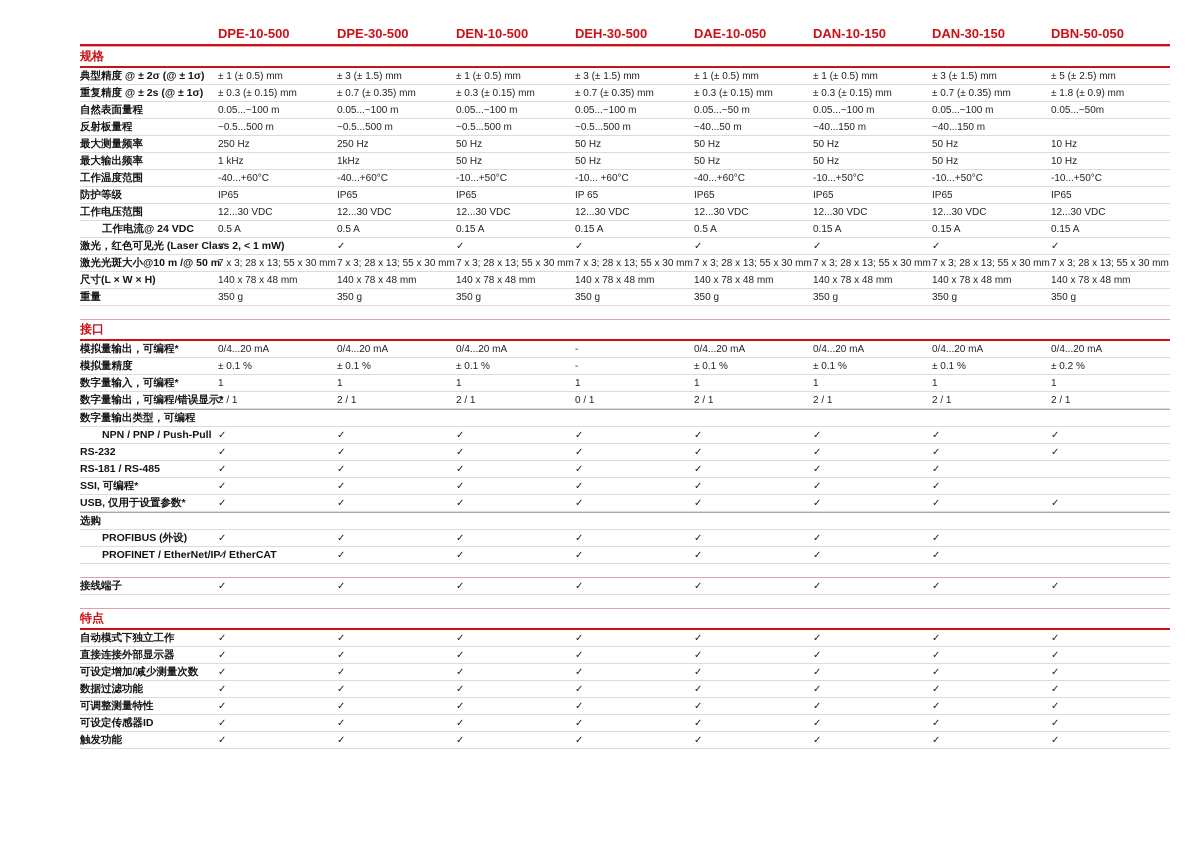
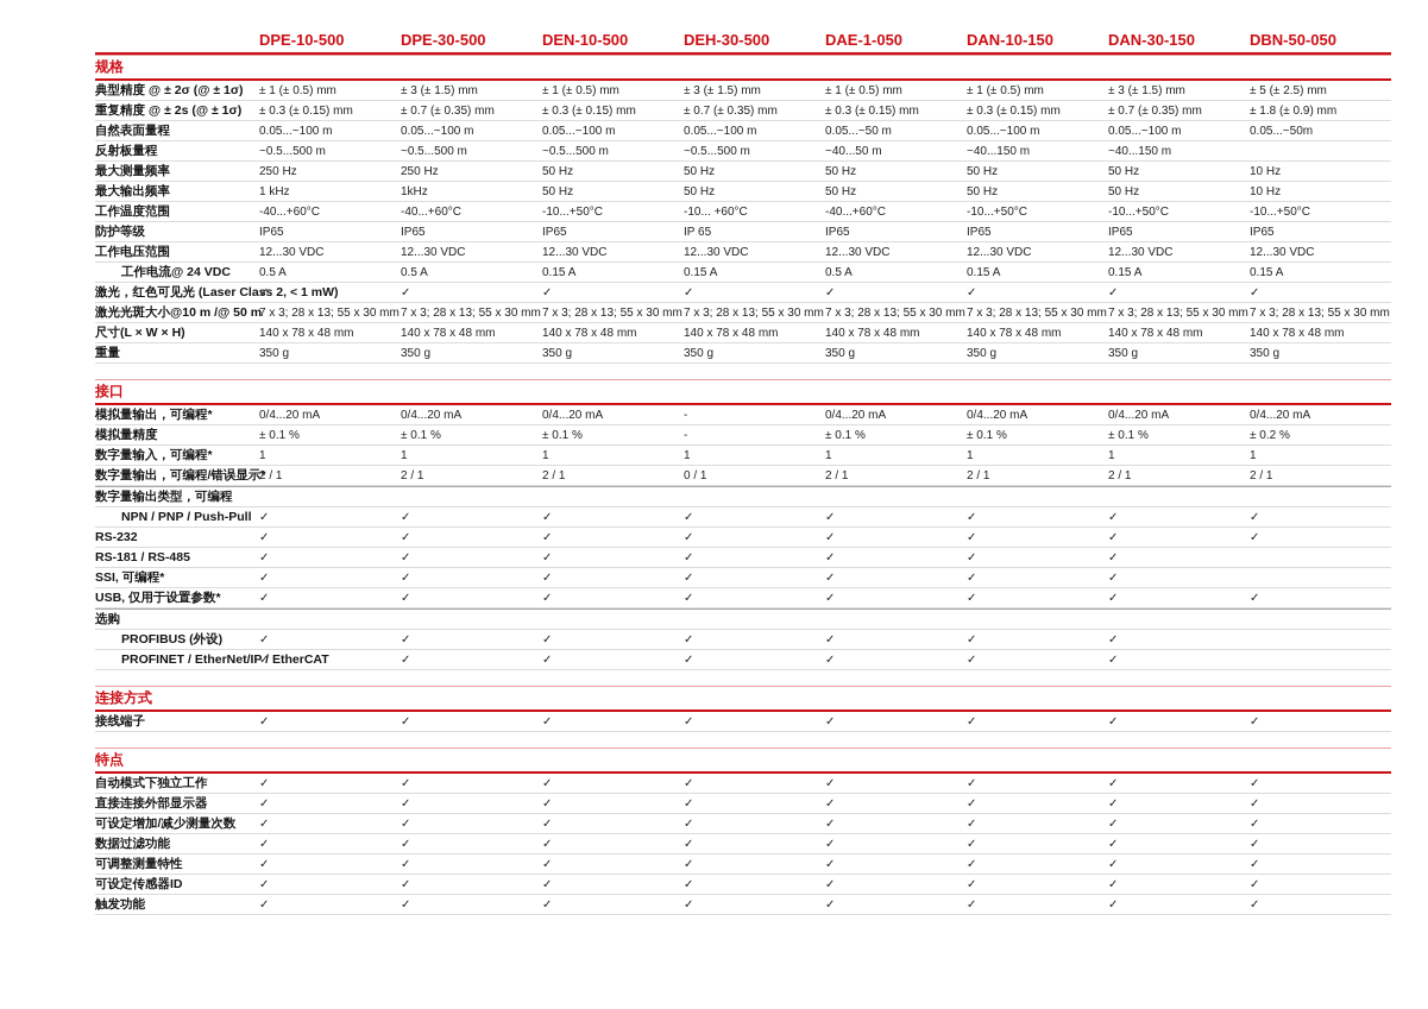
  DPE-10-500
  DPE-30-500
  DEN-10-500
  DEH-30-500
- DAE-10-050
+ DAE-1-050
  DAN-10-150
  DAN-30-150
  DBN-50-050
  规格
  典型精度 @ ± 2σ (@ ± 1σ)
  ± 1 (± 0.5) mm
  ± 3 (± 1.5) mm
  ± 1 (± 0.5) mm
  ± 3 (± 1.5) mm
  ± 1 (± 0.5) mm
  ± 1 (± 0.5) mm
  ± 3 (± 1.5) mm
  ± 5 (± 2.5) mm
  重复精度 @ ± 2s (@ ± 1σ)
  ± 0.3 (± 0.15) mm
  ± 0.7 (± 0.35) mm
  ± 0.3 (± 0.15) mm
  ± 0.7 (± 0.35) mm
  ± 0.3 (± 0.15) mm
  ± 0.3 (± 0.15) mm
  ± 0.7 (± 0.35) mm
  ± 1.8 (± 0.9) mm
  自然表面量程
  0.05...~100 m
  0.05...~100 m
  0.05...~100 m
  0.05...~100 m
  0.05...~50 m
  0.05...~100 m
  0.05...~100 m
  0.05...~50m
  反射板量程
  ~0.5...500 m
  ~0.5...500 m
  ~0.5...500 m
  ~0.5...500 m
  ~40...50 m
  ~40...150 m
  ~40...150 m
  最大测量频率
  250 Hz
  250 Hz
  50 Hz
  50 Hz
  50 Hz
  50 Hz
  50 Hz
  10 Hz
  最大输出频率
  1 kHz
  1kHz
  50 Hz
  50 Hz
  50 Hz
  50 Hz
  50 Hz
  10 Hz
  工作温度范围
  -40...+60°C
  -40...+60°C
  -10...+50°C
  -10... +60°C
  -40...+60°C
  -10...+50°C
  -10...+50°C
  -10...+50°C
  防护等级
  IP65
  IP65
  IP65
  IP 65
  IP65
  IP65
  IP65
  IP65
  工作电压范围
  12...30 VDC
  12...30 VDC
  12...30 VDC
  12...30 VDC
  12...30 VDC
  12...30 VDC
  12...30 VDC
  12...30 VDC
  工作电流@ 24 VDC
  0.5 A
  0.5 A
  0.15 A
  0.15 A
  0.5 A
  0.15 A
  0.15 A
  0.15 A
  ✓
  ✓
  ✓
  ✓
  ✓
  ✓
  ✓
  ✓
  激光光斑大小@10 m /@ 50 m
  7 x 3; 28 x 13; 55 x 30 mm
  7 x 3; 28 x 13; 55 x 30 mm
  7 x 3; 28 x 13; 55 x 30 mm
  7 x 3; 28 x 13; 55 x 30 mm
  7 x 3; 28 x 13; 55 x 30 mm
  7 x 3; 28 x 13; 55 x 30 mm
  7 x 3; 28 x 13; 55 x 30 mm
  7 x 3; 28 x 13; 55 x 30 mm
  尺寸(L × W × H)
  140 x 78 x 48 mm
  140 x 78 x 48 mm
  140 x 78 x 48 mm
  140 x 78 x 48 mm
  140 x 78 x 48 mm
  140 x 78 x 48 mm
  140 x 78 x 48 mm
  140 x 78 x 48 mm
  重量
  350 g
  350 g
  350 g
  350 g
  350 g
  350 g
  350 g
  350 g
  接口
  模拟量输出，可编程*
  0/4...20 mA
  0/4...20 mA
  0/4...20 mA
  -
  0/4...20 mA
  0/4...20 mA
  0/4...20 mA
  0/4...20 mA
  模拟量精度
  ± 0.1 %
  ± 0.1 %
  ± 0.1 %
  -
  ± 0.1 %
  ± 0.1 %
  ± 0.1 %
  ± 0.2 %
  数字量输入，可编程*
  1
  1
  1
  1
  1
  1
  1
  1
  数字量输出，可编程/错误显示
  2 / 1
  2 / 1
  2 / 1
  0 / 1
  2 / 1
  2 / 1
  2 / 1
  2 / 1
  数字量输出类型，可编程
  NPN / PNP / Push-Pull
  ✓
  ✓
  ✓
  ✓
  ✓
  ✓
  ✓
  ✓
  RS-232
  ✓
  ✓
  ✓
  ✓
  ✓
  ✓
  ✓
  ✓
  RS-181 / RS-485
  ✓
  ✓
  ✓
  ✓
  ✓
  ✓
  ✓
  SSI, 可编程*
  ✓
  ✓
  ✓
  ✓
  ✓
  ✓
  ✓
  USB, 仅用于设置参数*
  ✓
  ✓
  ✓
  ✓
  ✓
  ✓
  ✓
  ✓
  选购
  PROFIBUS (外设)
  ✓
  ✓
  ✓
  ✓
  ✓
  ✓
  ✓
  PROFINET / EtherNet/IP / Et
  ✓
  ✓
  ✓
  ✓
  ✓
  ✓
  ✓
+ 连接方式
  接线端子
  ✓
  ✓
  ✓
  ✓
  ✓
  ✓
  ✓
  ✓
  特点
  自动模式下独立工作
  ✓
  ✓
  ✓
  ✓
  ✓
  ✓
  ✓
  ✓
  直接连接外部显示器
  ✓
  ✓
  ✓
  ✓
  ✓
  ✓
  ✓
  ✓
  可设定增加/减少测量次数
  ✓
  ✓
  ✓
  ✓
  ✓
  ✓
  ✓
  ✓
  数据过滤功能
  ✓
  ✓
  ✓
  ✓
  ✓
  ✓
  ✓
  ✓
  可调整测量特性
  ✓
  ✓
  ✓
  ✓
  ✓
  ✓
  ✓
  ✓
  可设定传感器ID
  ✓
  ✓
  ✓
  ✓
  ✓
  ✓
  ✓
  ✓
  触发功能
  ✓
  ✓
  ✓
  ✓
  ✓
  ✓
  ✓
  ✓
